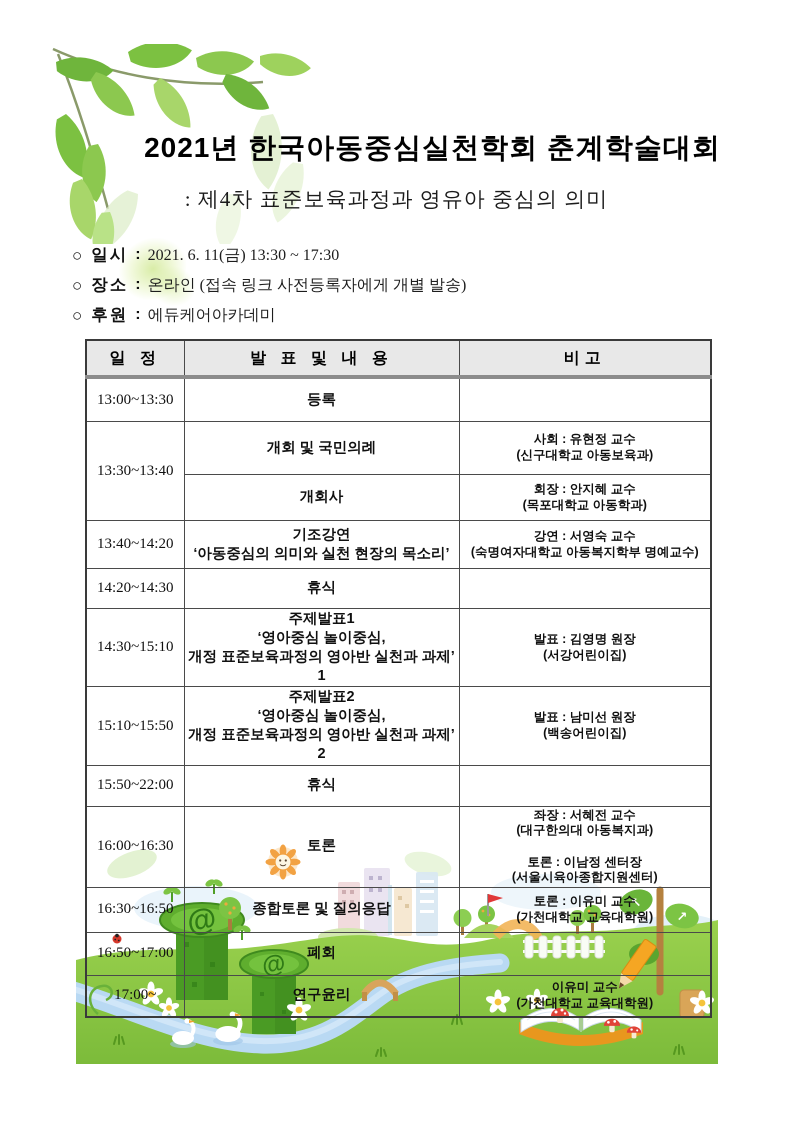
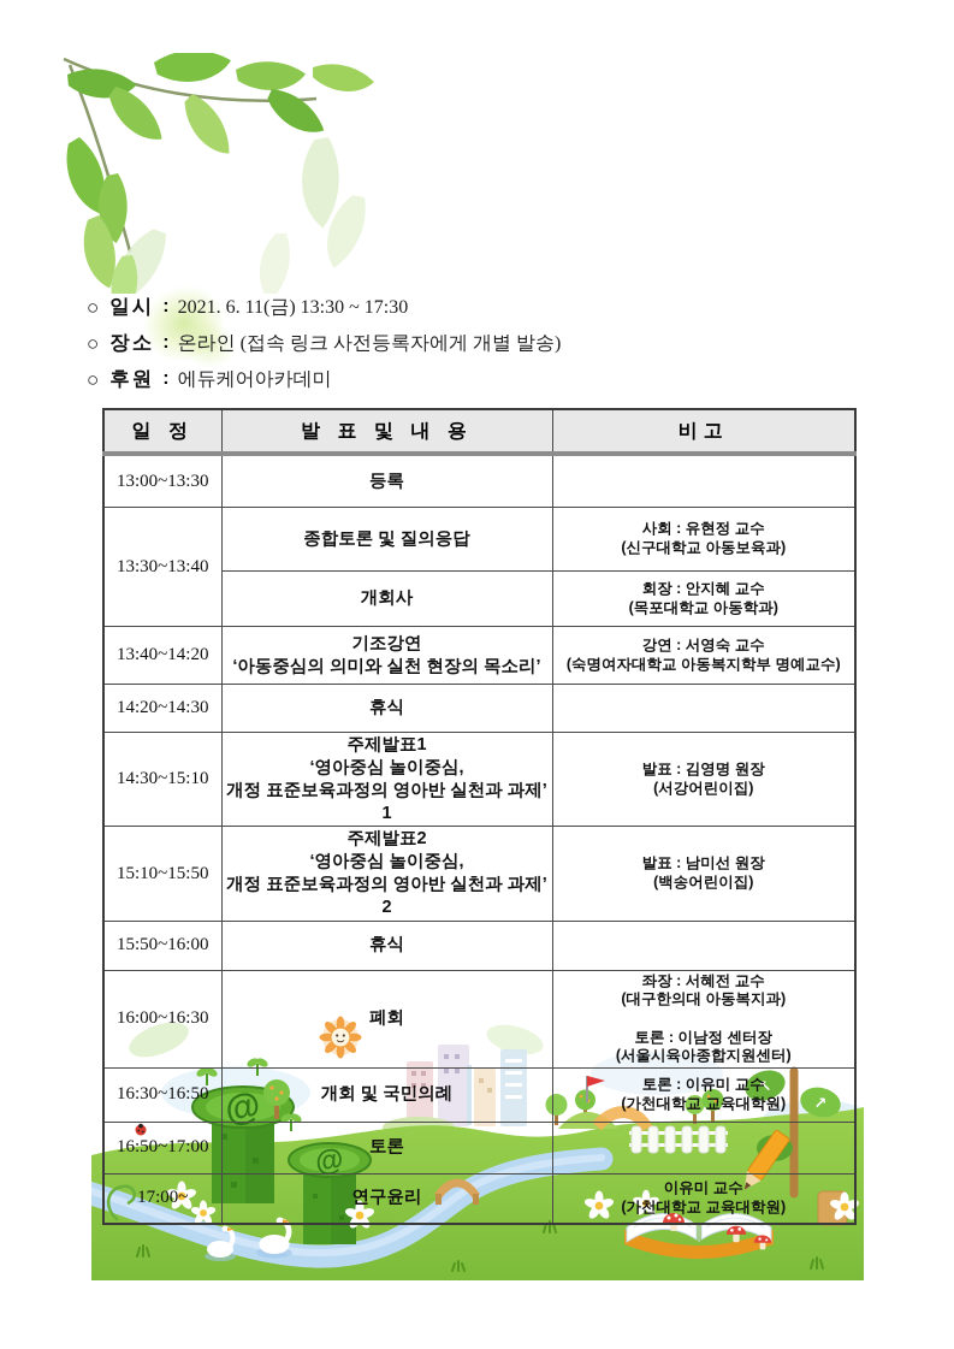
- 2021년 한국아동중심실천학회 춘계학술대회
- : 제4차 표준보육과정과 영유아 중심의 의미
  ○
  일시
  :
  2021. 6. 11(금) 13:30 ~ 17:30
  ○
  장소
  :
  온라인 (접속 링크 사전등록자에게 개별 발송)
  ○
  후원
  :
  에듀케어아카데미
  ↖
  ↗
  일 정	발 표 및 내 용	비고
  13:00~13:30	등록
- 13:30~13:40	개회 및 국민의례	사회 : 유현정 교수 (신구대학교 아동보육과)
+ 13:30~13:40	종합토론 및 질의응답	사회 : 유현정 교수 (신구대학교 아동보육과)
  개회사	회장 : 안지혜 교수 (목포대학교 아동학과)
  13:40~14:20	기조강연 ‘아동중심의 의미와 실천 현장의 목소리’	강연 : 서영숙 교수 (숙명여자대학교 아동복지학부 명예교수)
  14:20~14:30	휴식
  14:30~15:10	주제발표1 ‘영아중심 놀이중심, 개정 표준보육과정의 영아반 실천과 과제’ 1	발표 : 김영명 원장 (서강어린이집)
  15:10~15:50	주제발표2 ‘영아중심 놀이중심, 개정 표준보육과정의 영아반 실천과 과제’ 2	발표 : 남미선 원장 (백송어린이집)
- 15:50~22:00	휴식
+ 15:50~16:00	휴식
- 16:00~16:30	토론	좌장 : 서혜전 교수 (대구한의대 아동복지과) 토론 : 이남정 센터장 (서울시육아종합지원센터)
+ 16:00~16:30	폐회	좌장 : 서혜전 교수 (대구한의대 아동복지과) 토론 : 이남정 센터장 (서울시육아종합지원센터)
- 16:30~16:50	종합토론 및 질의응답	토론 : 이유미 교수 (가천대학교 교육대학원)
+ 16:30~16:50	개회 및 국민의례	토론 : 이유미 교수 (가천대학교 교육대학원)
- 16:50~17:00	폐회
+ 16:50~17:00	토론
  17:00~	연구윤리	이유미 교수 (가천대학교 교육대학원)
